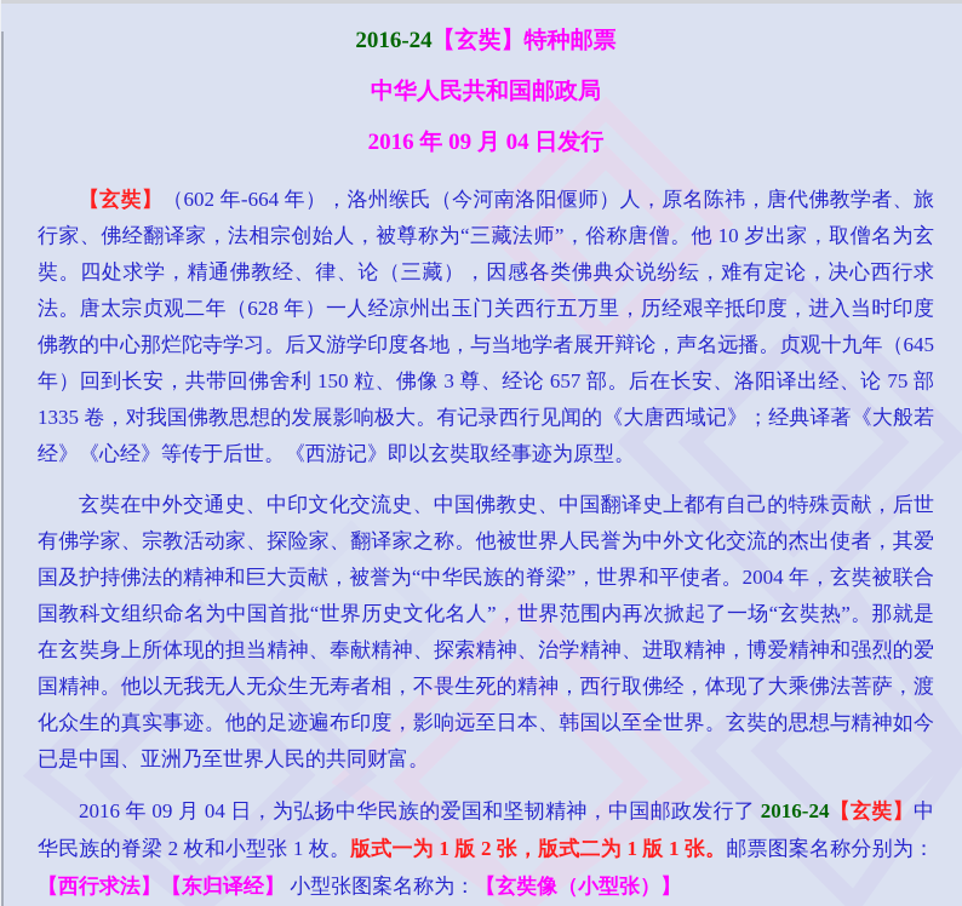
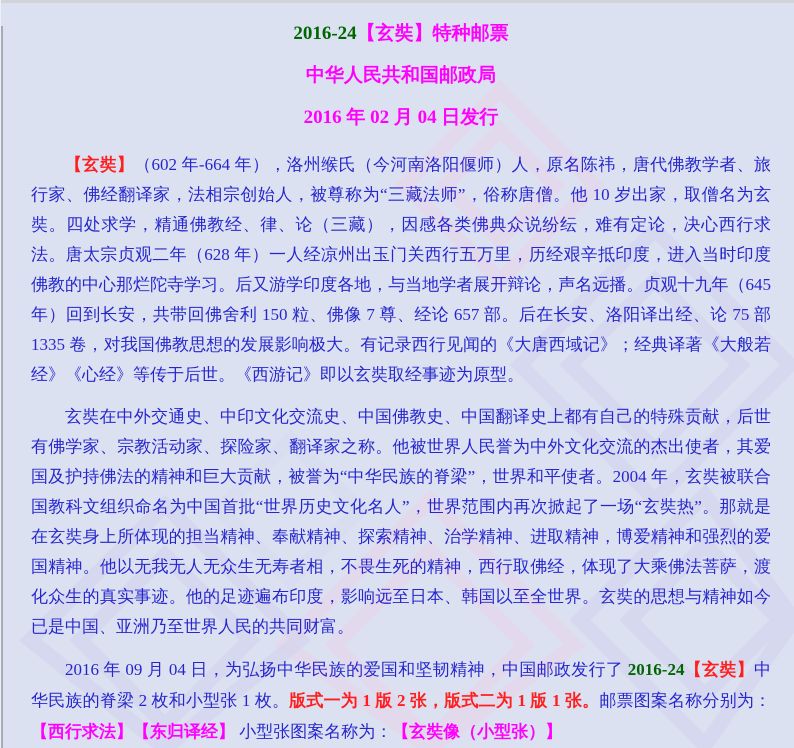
  2016-24【玄奘】特种邮票
  中华人民共和国邮政局
- 2016 年 09 月 04 日发行
+ 2016 年 02 月 04 日发行
- 【玄奘】（602 年-664 年），洛州缑氏（今河南洛阳偃师）人，原名陈祎，唐代佛教学者、旅行家、佛经翻译家，法相宗创始人，被尊称为“三藏法师”，俗称唐僧。他 10 岁出家，取僧名为玄奘。四处求学，精通佛教经、律、论（三藏），因感各类佛典众说纷纭，难有定论，决心西行求法。唐太宗贞观二年（628 年）一人经凉州出玉门关西行五万里，历经艰辛抵印度，进入当时印度佛教的中心那烂陀寺学习。后又游学印度各地，与当地学者展开辩论，声名远播。贞观十九年（645 年）回到长安，共带回佛舍利 150 粒、佛像 3 尊、经论 657 部。后在长安、洛阳译出经、论 75 部 1335 卷，对我国佛教思想的发展影响极大。有记录西行见闻的《大唐西域记》；经典译著《大般若经》《心经》等传于后世。《西游记》即以玄奘取经事迹为原型。
+ 【玄奘】（602 年-664 年），洛州缑氏（今河南洛阳偃师）人，原名陈祎，唐代佛教学者、旅行家、佛经翻译家，法相宗创始人，被尊称为“三藏法师”，俗称唐僧。他 10 岁出家，取僧名为玄奘。四处求学，精通佛教经、律、论（三藏），因感各类佛典众说纷纭，难有定论，决心西行求法。唐太宗贞观二年（628 年）一人经凉州出玉门关西行五万里，历经艰辛抵印度，进入当时印度佛教的中心那烂陀寺学习。后又游学印度各地，与当地学者展开辩论，声名远播。贞观十九年（645 年）回到长安，共带回佛舍利 150 粒、佛像 7 尊、经论 657 部。后在长安、洛阳译出经、论 75 部 1335 卷，对我国佛教思想的发展影响极大。有记录西行见闻的《大唐西域记》；经典译著《大般若经》《心经》等传于后世。《西游记》即以玄奘取经事迹为原型。
  玄奘在中外交通史、中印文化交流史、中国佛教史、中国翻译史上都有自己的特殊贡献，后世有佛学家、宗教活动家、探险家、翻译家之称。他被世界人民誉为中外文化交流的杰出使者，其爱国及护持佛法的精神和巨大贡献，被誉为“中华民族的脊梁”，世界和平使者。2004 年，玄奘被联合国教科文组织命名为中国首批“世界历史文化名人”，世界范围内再次掀起了一场“玄奘热”。那就是在玄奘身上所体现的担当精神、奉献精神、探索精神、治学精神、进取精神，博爱精神和强烈的爱国精神。他以无我无人无众生无寿者相，不畏生死的精神，西行取佛经，体现了大乘佛法菩萨，渡化众生的真实事迹。他的足迹遍布印度，影响远至日本、韩国以至全世界。玄奘的思想与精神如今已是中国、亚洲乃至世界人民的共同财富。
  2016 年 09 月 04 日，为弘扬中华民族的爱国和坚韧精神，中国邮政发行了 2016-24【玄奘】中华民族的脊梁 2 枚和小型张 1 枚。版式一为 1 版 2 张，版式二为 1 版 1 张。邮票图案名称分别为：【西行求法】【东归译经】 小型张图案名称为：【玄奘像（小型张）】
